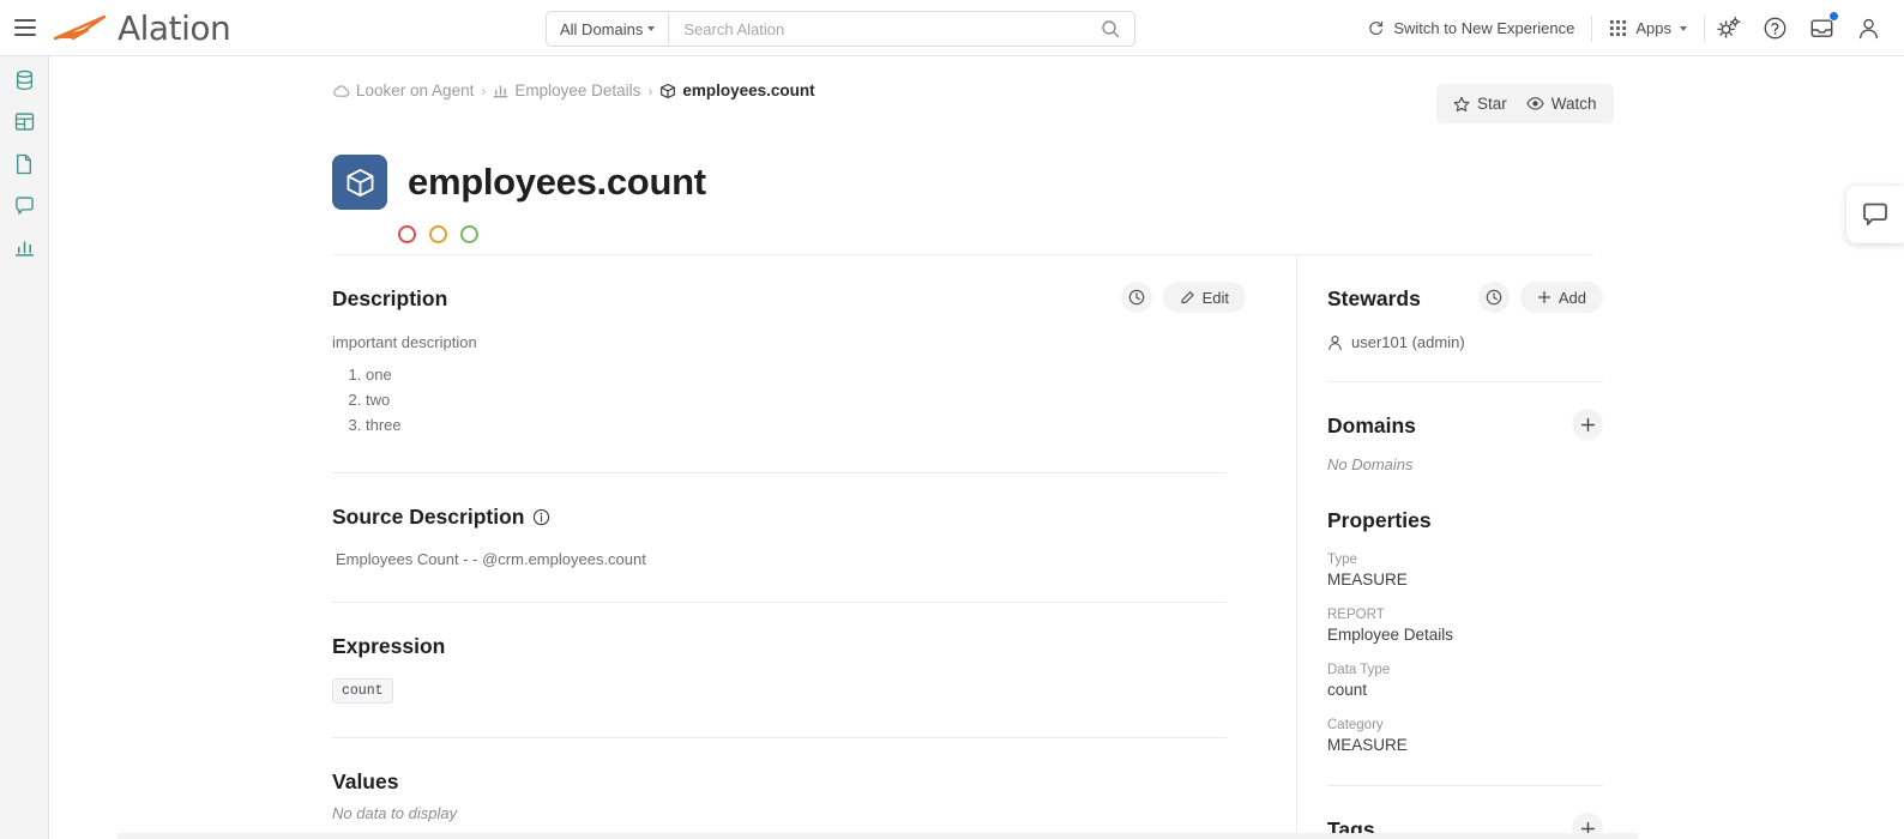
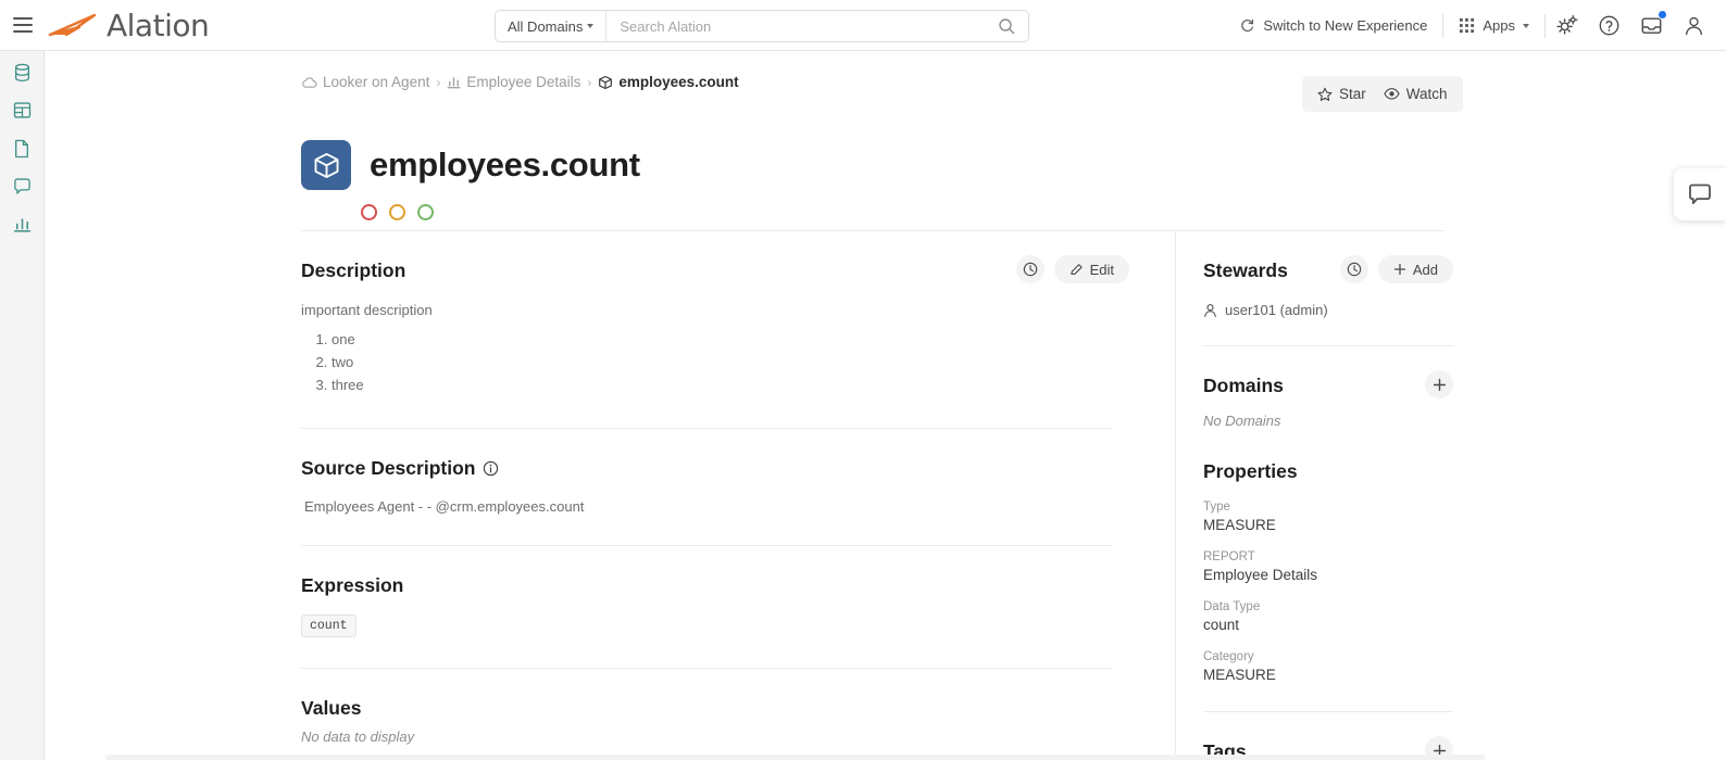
  Alation
  All Domains
  Search Alation
  Switch to New Experience
  Apps
  Looker on Agent
  ›
  Employee Details
  ›
  employees.count
  Star
  Watch
  employees.count
  Description
  Edit
  important description
  one
  two
  three
  Source Description
- Employees Count - - @crm.employees.count
+ Employees Agent - - @crm.employees.count
  Expression
  count
  Values
  No data to display
  Stewards
  Add
  user101 (admin)
  Domains
  No Domains
  Properties
  Type
  MEASURE
  REPORT
  Employee Details
  Data Type
  count
  Category
  MEASURE
  Tags
